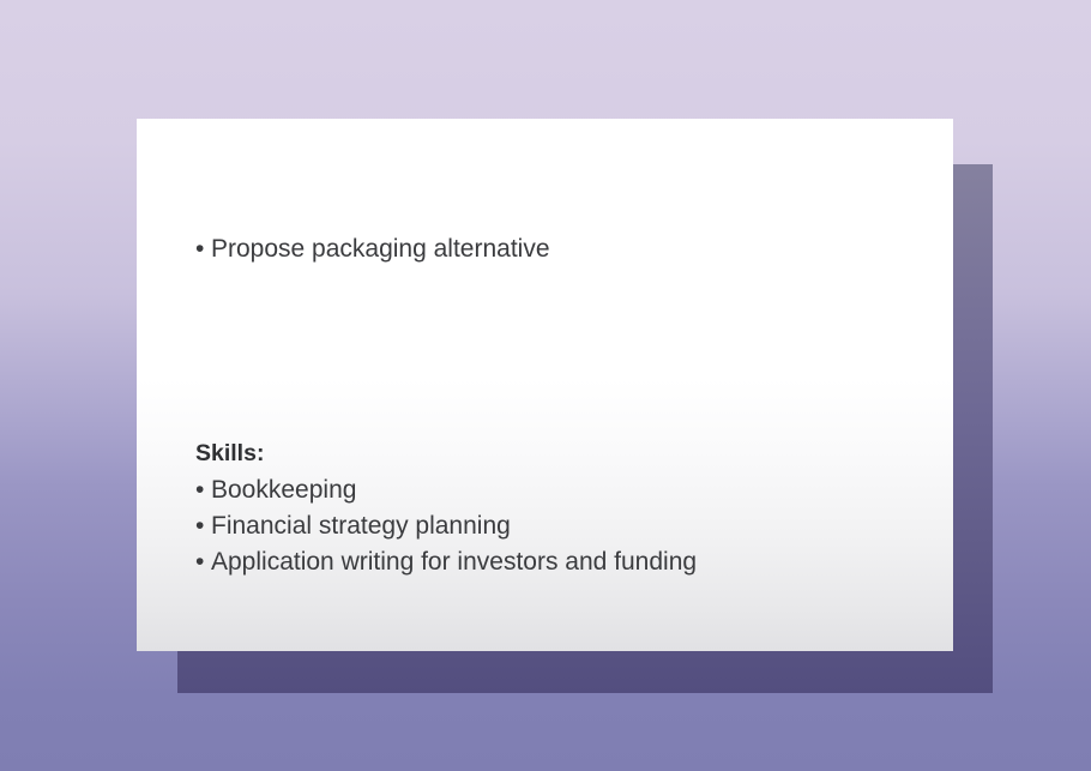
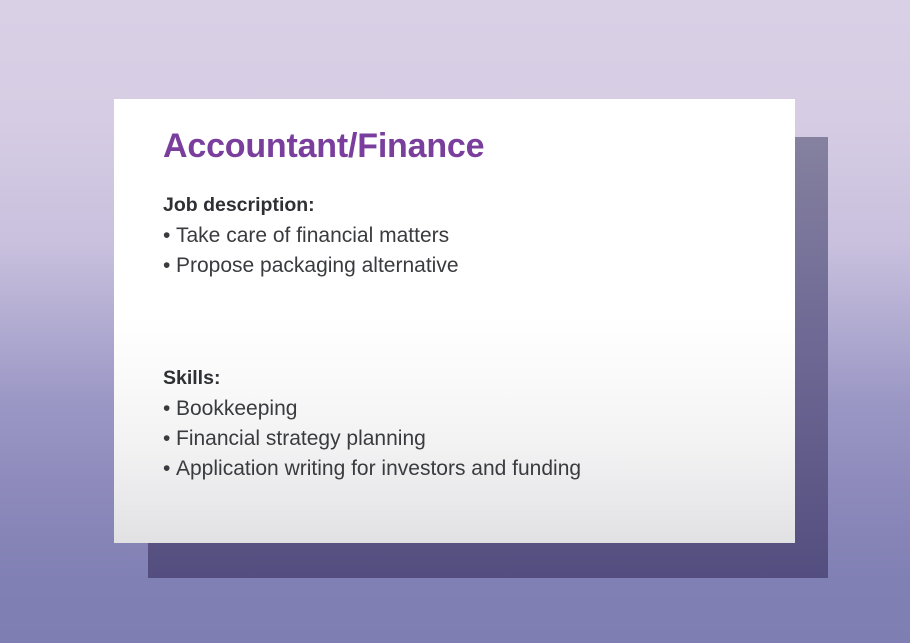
+ Accountant/Finance
+ Job description:
+ • Take care of financial matters
  • Propose packaging alternative
  Skills:
  • Bookkeeping
  • Financial strategy planning
  • Application writing for investors and funding
